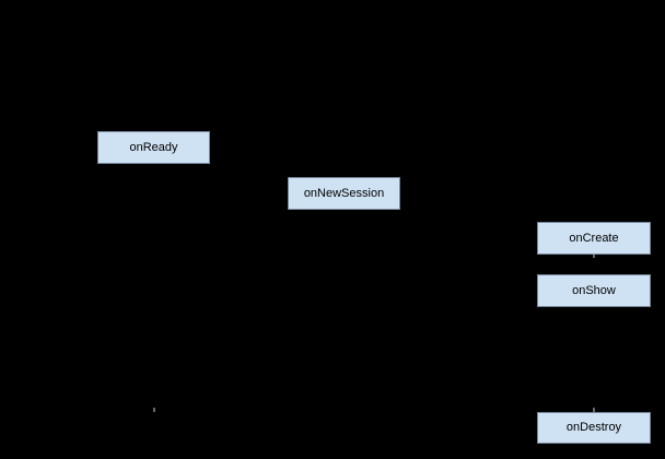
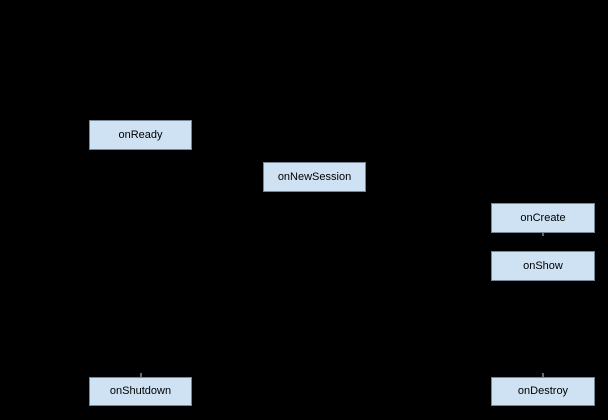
  onReady
  onNewSession
  onCreate
  onShow
  onDestroy
+ onShutdown
